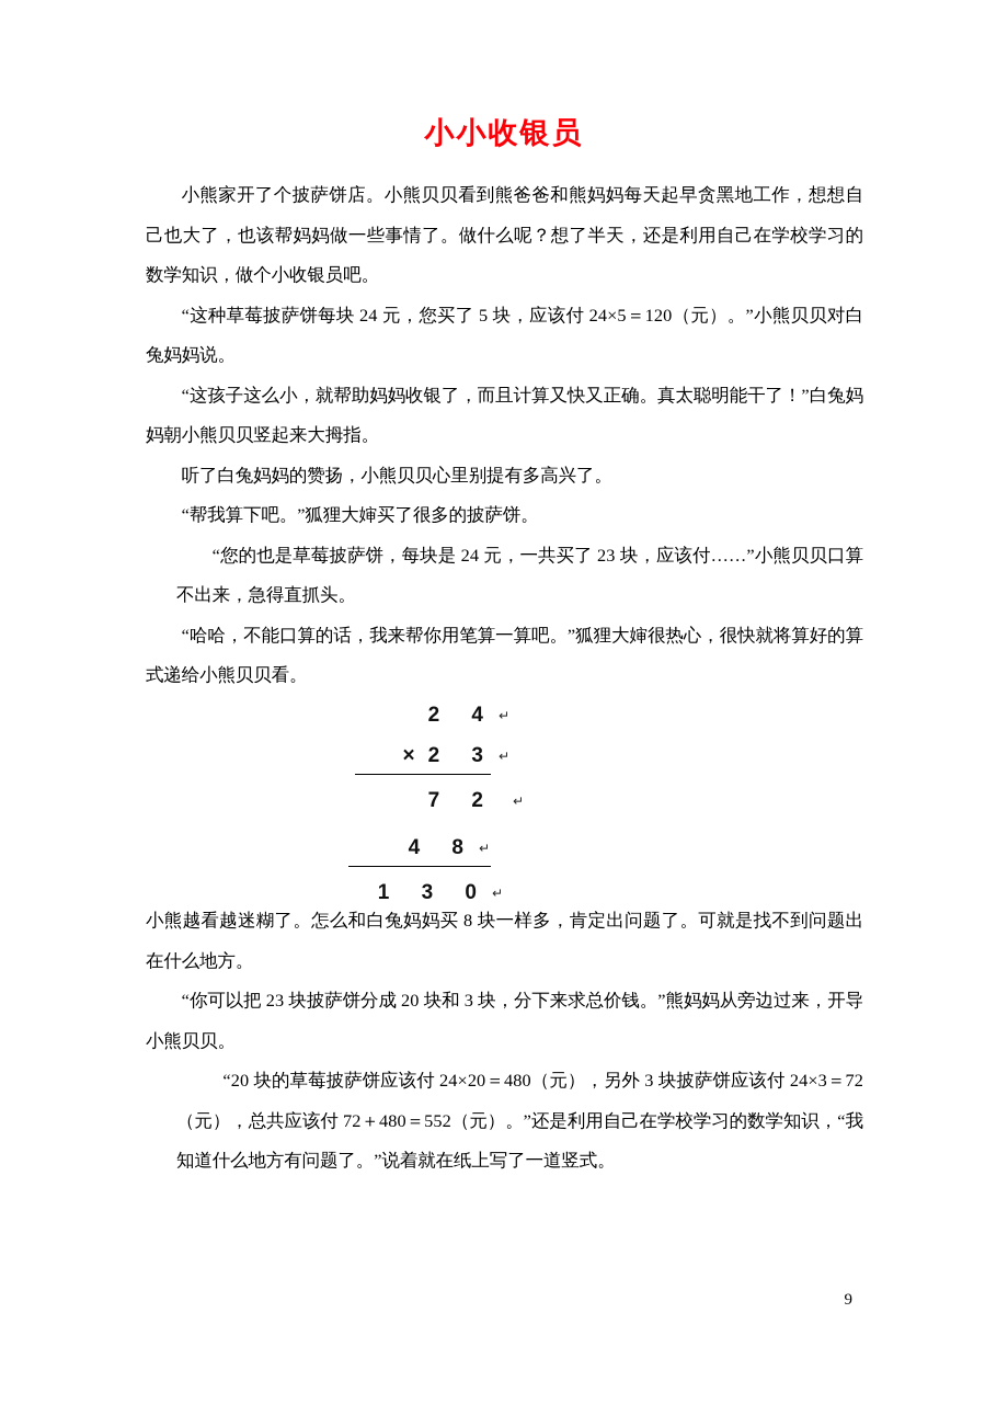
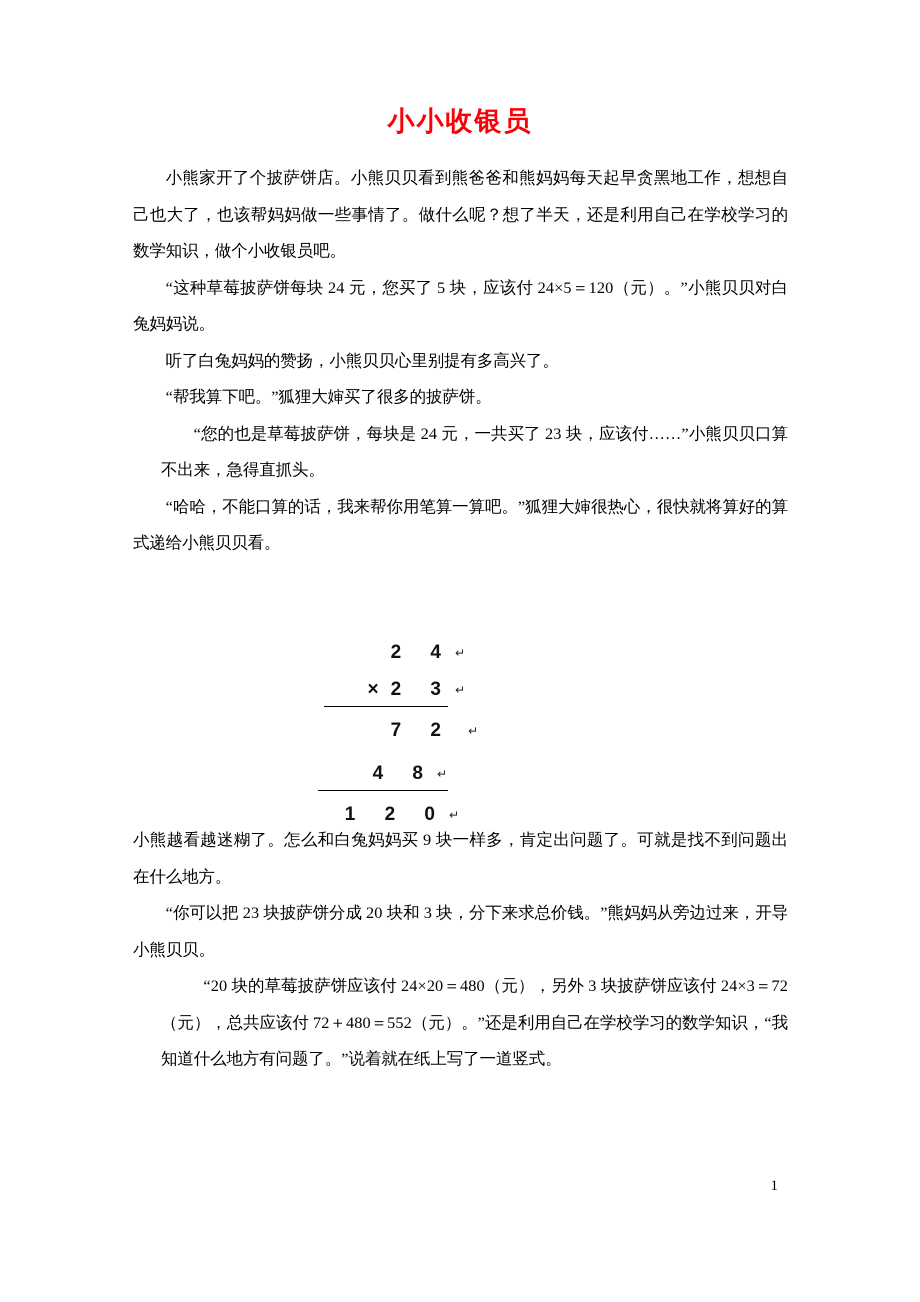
  小小收银员
  小熊家开了个披萨饼店。小熊贝贝看到熊爸爸和熊妈妈每天起早贪黑地工作，想想自己也大了，也该帮妈妈做一些事情了。做什么呢？想了半天，还是利用自己在学校学习的数学知识，做个小收银员吧。
  “这种草莓披萨饼每块 24 元，您买了 5 块，应该付 24×5＝120（元）。”小熊贝贝对白兔妈妈说。
- “这孩子这么小，就帮助妈妈收银了，而且计算又快又正确。真太聪明能干了！”白兔妈妈朝小熊贝贝竖起来大拇指。
  听了白兔妈妈的赞扬，小熊贝贝心里别提有多高兴了。
  “帮我算下吧。”狐狸大婶买了很多的披萨饼。
  “您的也是草莓披萨饼，每块是 24 元，一共买了 23 块，应该付……”小熊贝贝口算不出来，急得直抓头。
  “哈哈，不能口算的话，我来帮你用笔算一算吧。”狐狸大婶很热心，很快就将算好的算式递给小熊贝贝看。
  2 4
  ↵
  ×2 3
  ↵
  7 2
  ↵
  4 8
  ↵
- 1 3 0
+ 1 2 0
  ↵
- 小熊越看越迷糊了。怎么和白兔妈妈买 8 块一样多，肯定出问题了。可就是找不到问题出在什么地方。
+ 小熊越看越迷糊了。怎么和白兔妈妈买 9 块一样多，肯定出问题了。可就是找不到问题出在什么地方。
  “你可以把 23 块披萨饼分成 20 块和 3 块，分下来求总价钱。”熊妈妈从旁边过来，开导小熊贝贝。
  “20 块的草莓披萨饼应该付 24×20＝480（元），另外 3 块披萨饼应该付 24×3＝72（元），总共应该付 72＋480＝552（元）。”还是利用自己在学校学习的数学知识，“我知道什么地方有问题了。”说着就在纸上写了一道竖式。
- 9
+ 1
